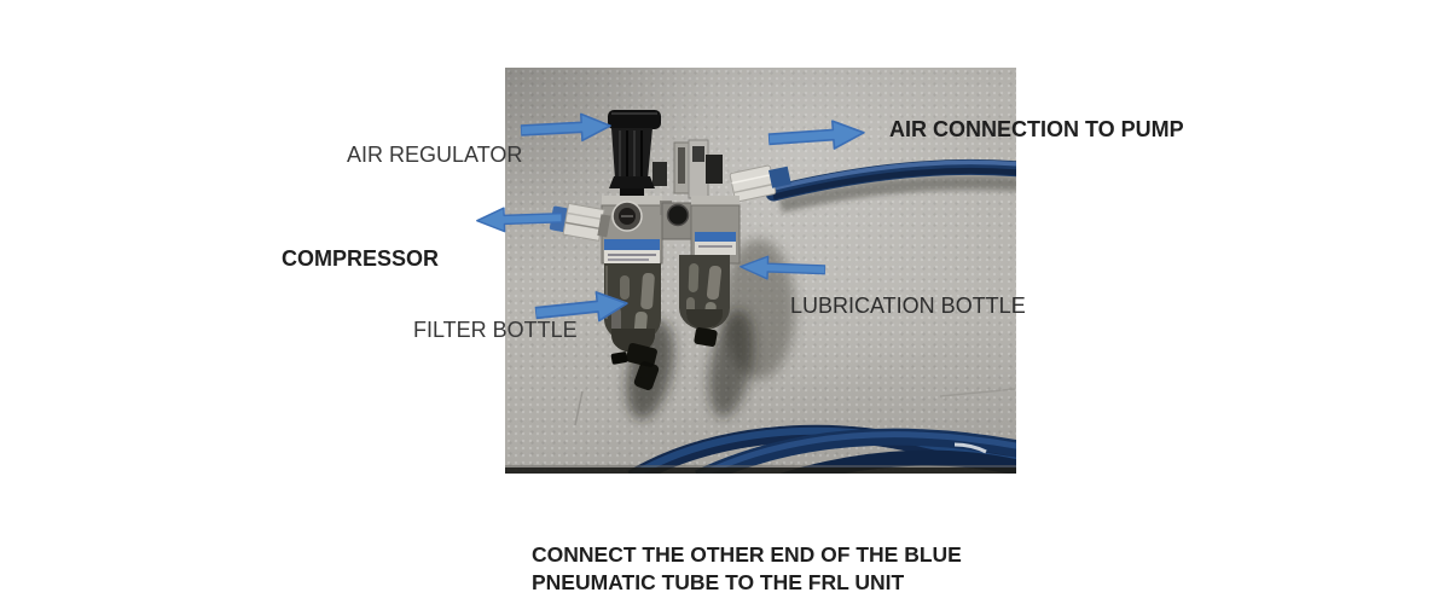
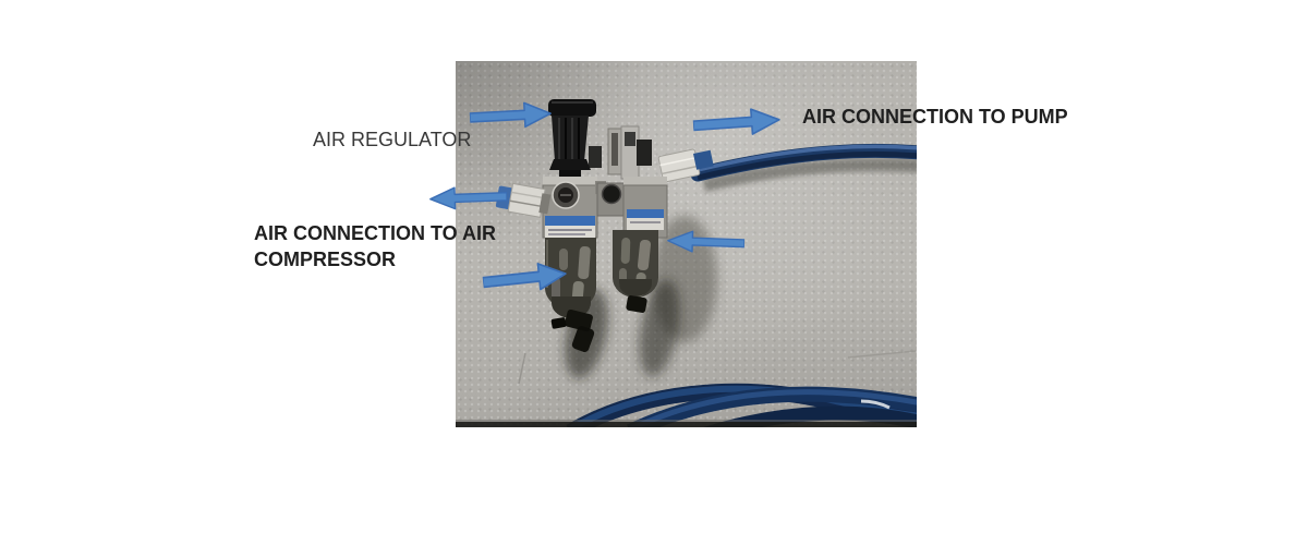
  AIR REGULATOR
  AIR CONNECTION TO PUMP
+ AIR CONNECTION TO AIR
  COMPRESSOR
- FILTER BOTTLE
- LUBRICATION BOTTLE
- CONNECT THE OTHER END OF THE BLUE
- PNEUMATIC TUBE TO THE FRL UNIT
